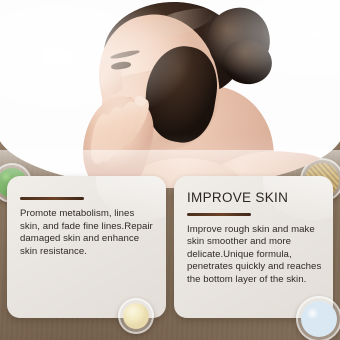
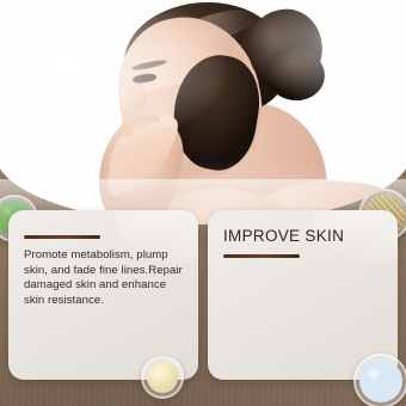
- Promote metabolism, lines skin, and fade fine lines.Repair damaged skin and enhance skin resistance.
+ Promote metabolism, plump skin, and fade fine lines.Repair damaged skin and enhance skin resistance.
  IMPROVE SKIN
- Improve rough skin and make skin smoother and more delicate.Unique formula, penetrates quickly and reaches the bottom layer of the skin.
